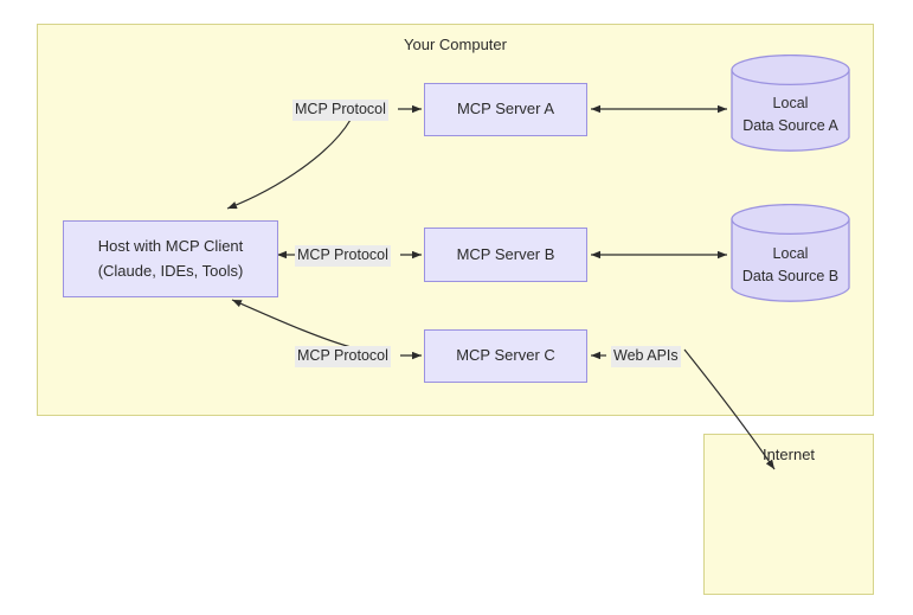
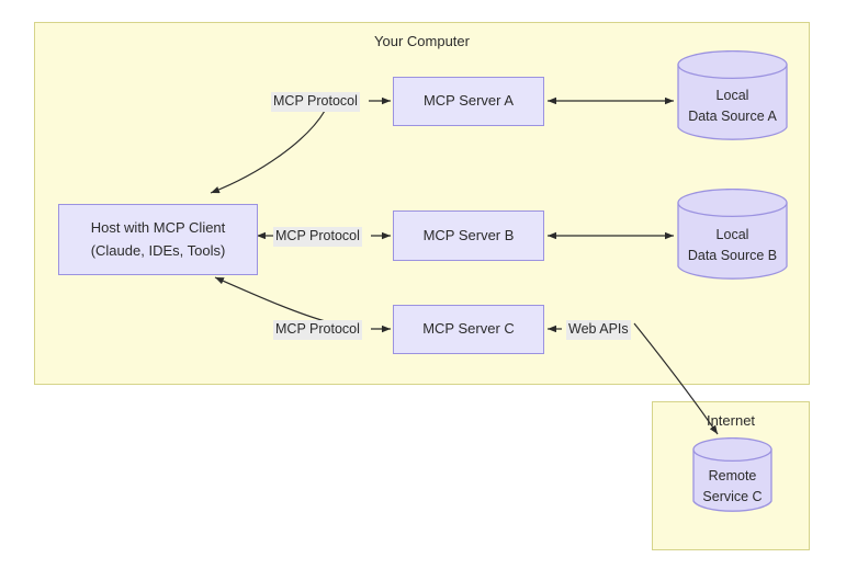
  Your Computer
  nternet
  Host with MCP Client
  (Claude, IDEs, Tools)
  MCP Server A
  MCP Server B
  MCP Server C
  Local
  Data Source A
  Local
  Data Source B
+ Remote
+ Service C
  MCP Protocol
  MCP Protocol
  MCP Protocol
  Web APIs
